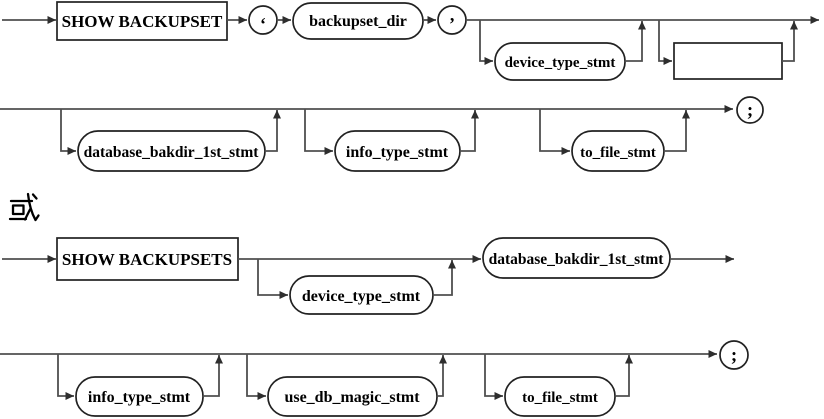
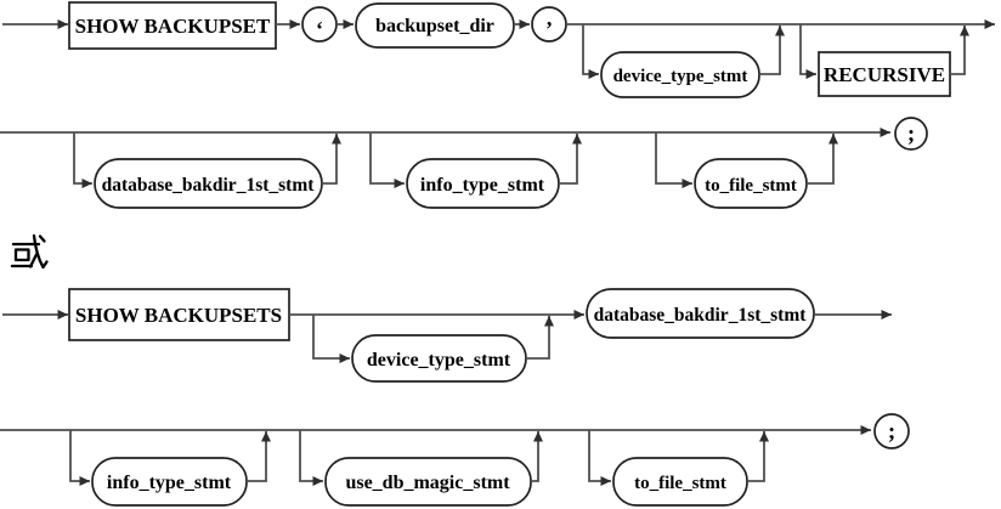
  SHOW BACKUPSET
  ‘
  backupset_dir
  ’
  device_type_stmt
+ RECURSIVE
  database_bakdir_1st_stmt
  info_type_stmt
  to_file_stmt
  ;
  或
  SHOW BACKUPSETS
  device_type_stmt
  database_bakdir_1st_stmt
  info_type_stmt
  use_db_magic_stmt
  to_file_stmt
  ;
